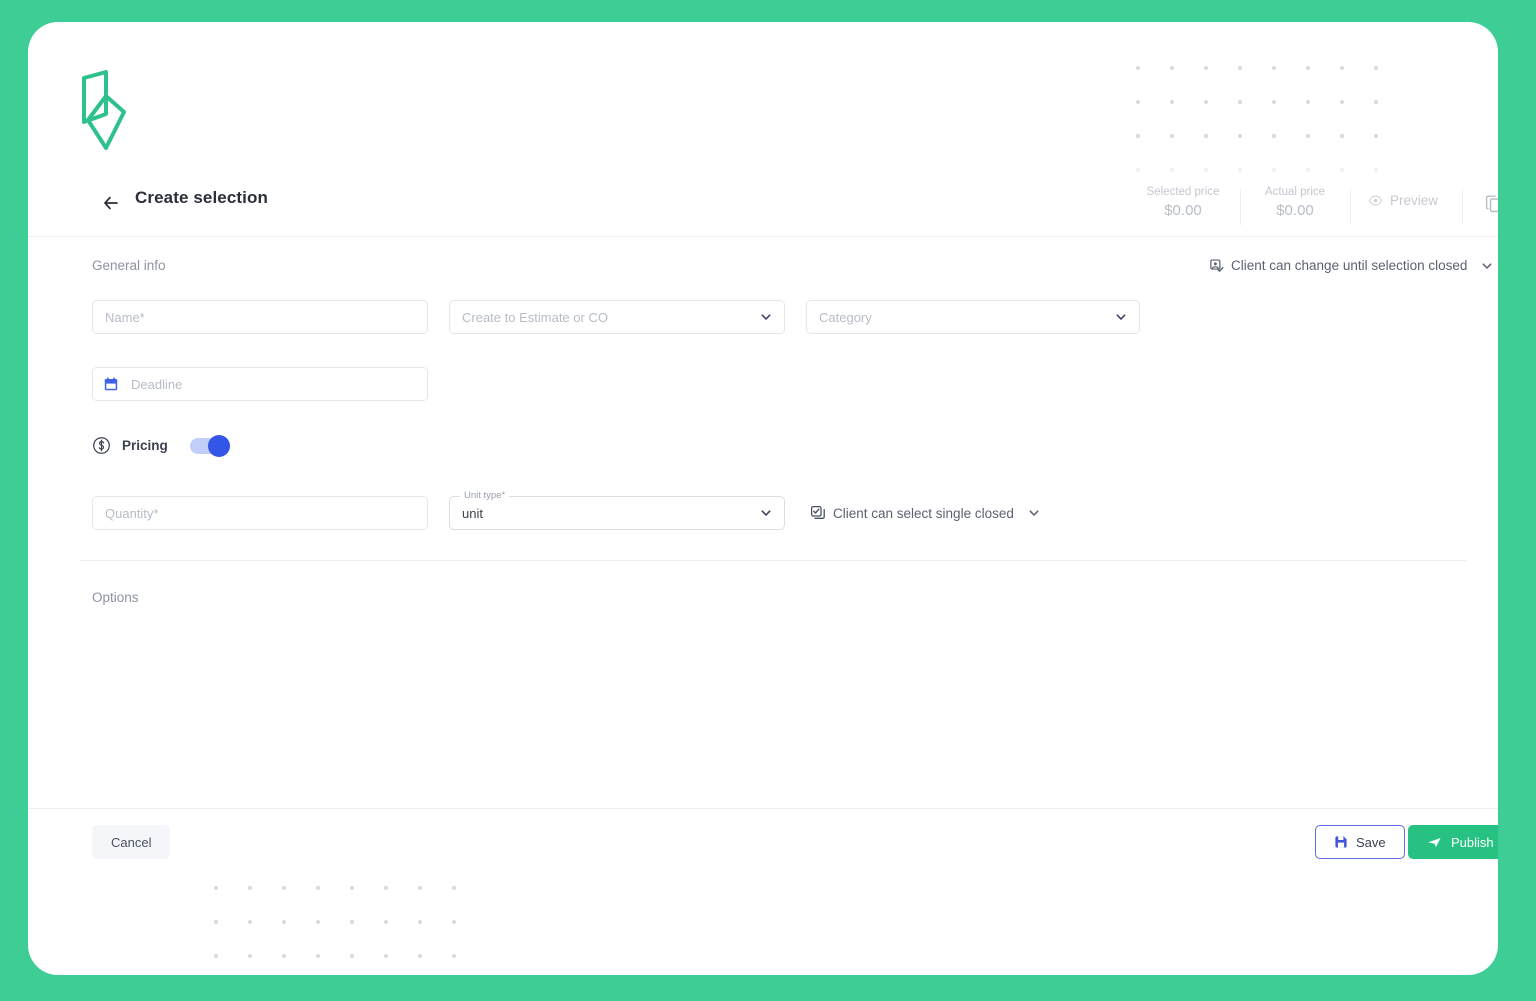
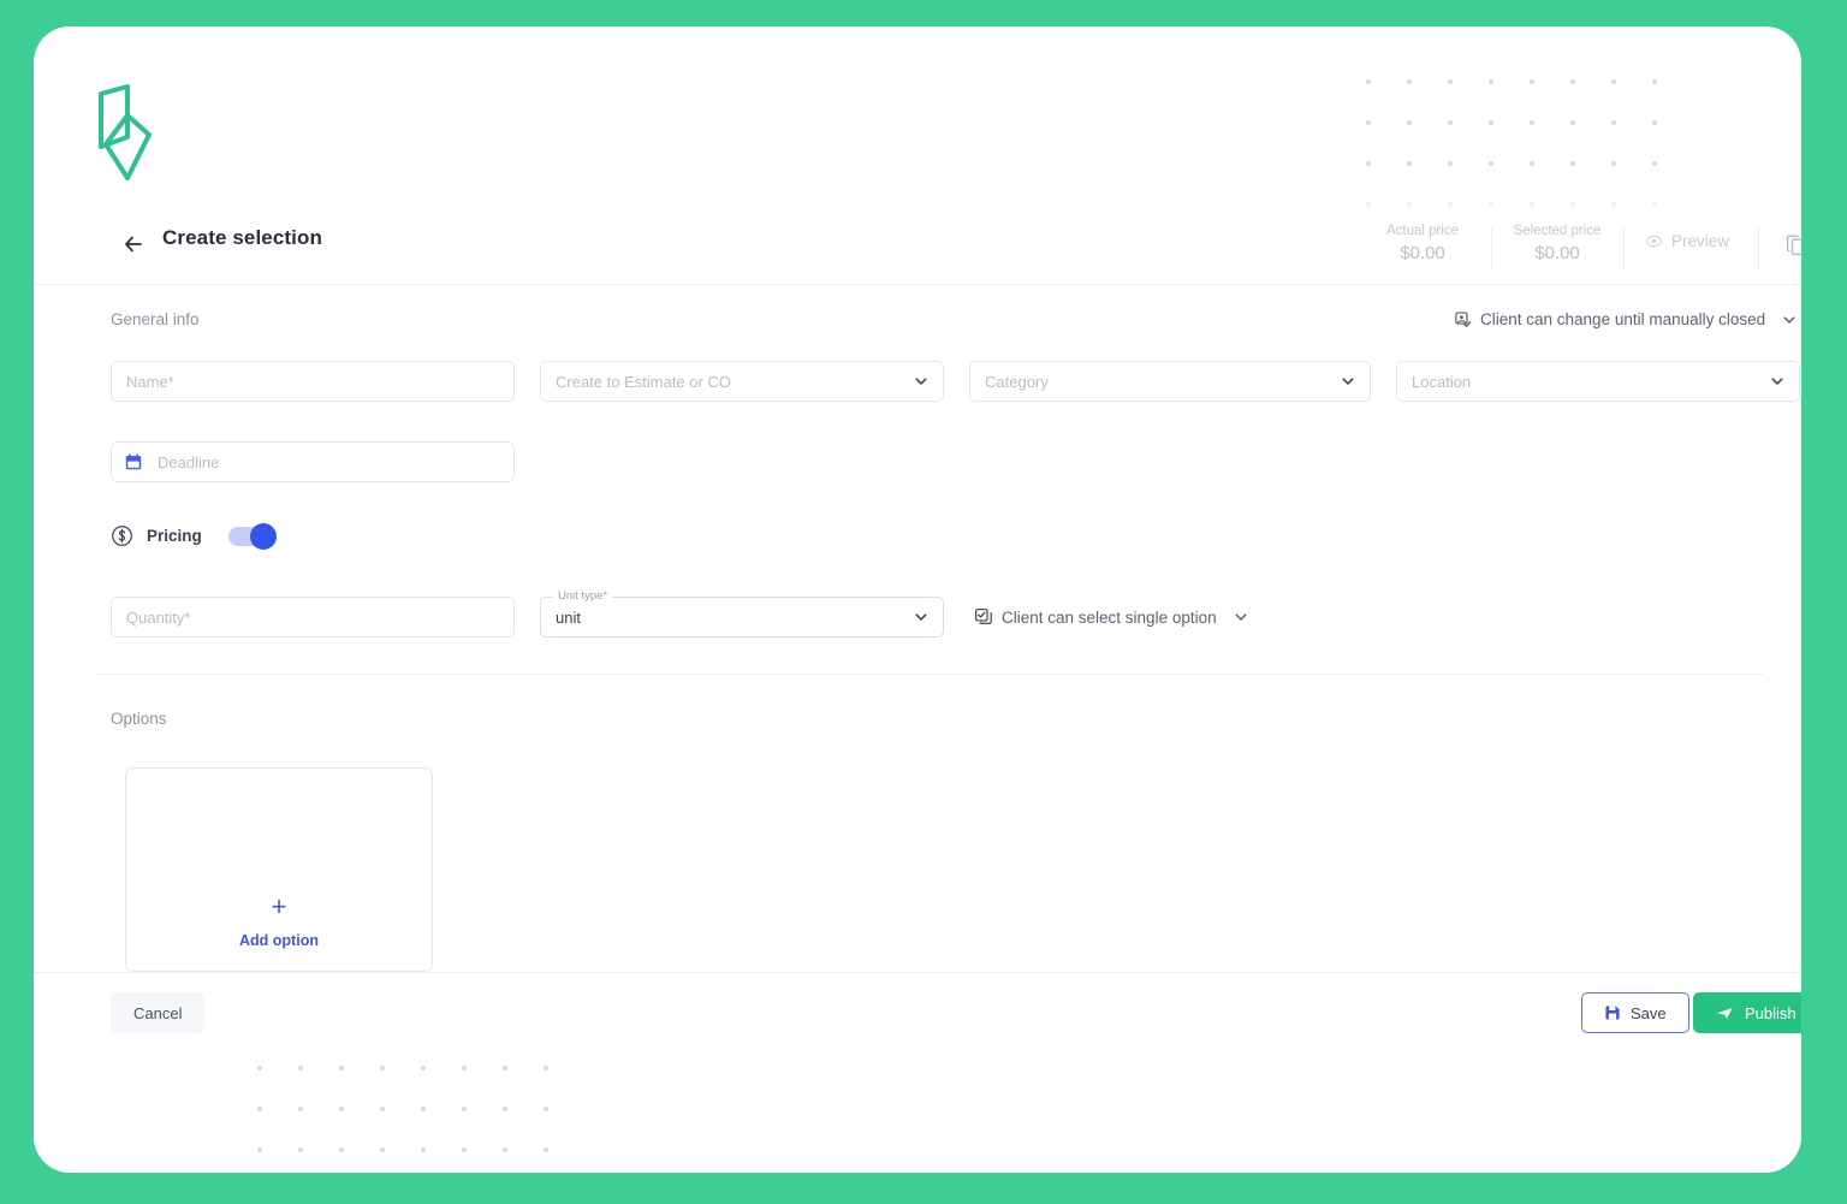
  Create selection
- Selected price
+ Actual price
  $0.00
- Actual price
+ Selected price
  $0.00
  Preview
  General info
- Client can change until selection closed
+ Client can change until manually closed
  Name*
  Create to Estimate or CO
  Category
+ Location
  Deadline
  Pricing
  Quantity*
  Unit type*
  unit
- Client can select single closed
+ Client can select single option
  Options
+ +
+ Add option
  Cancel
  Save
  Publish
